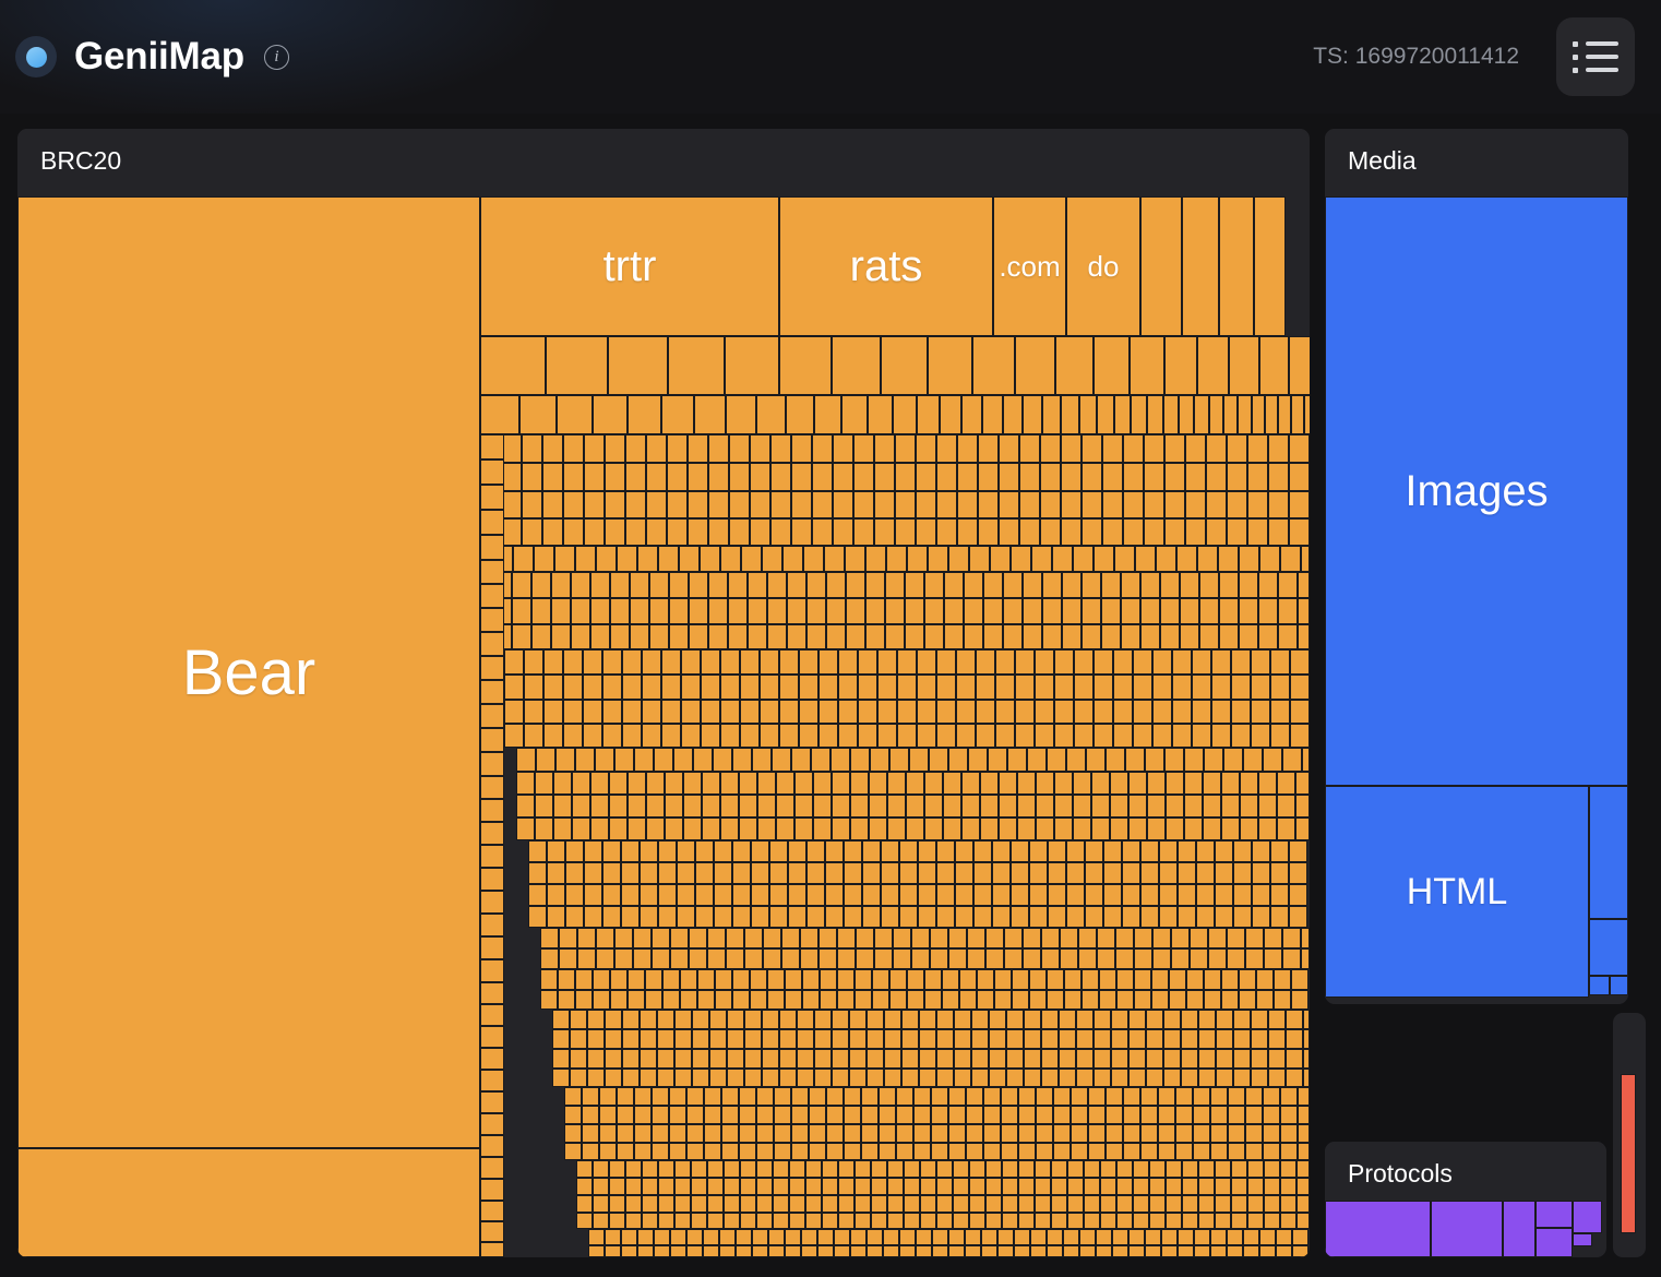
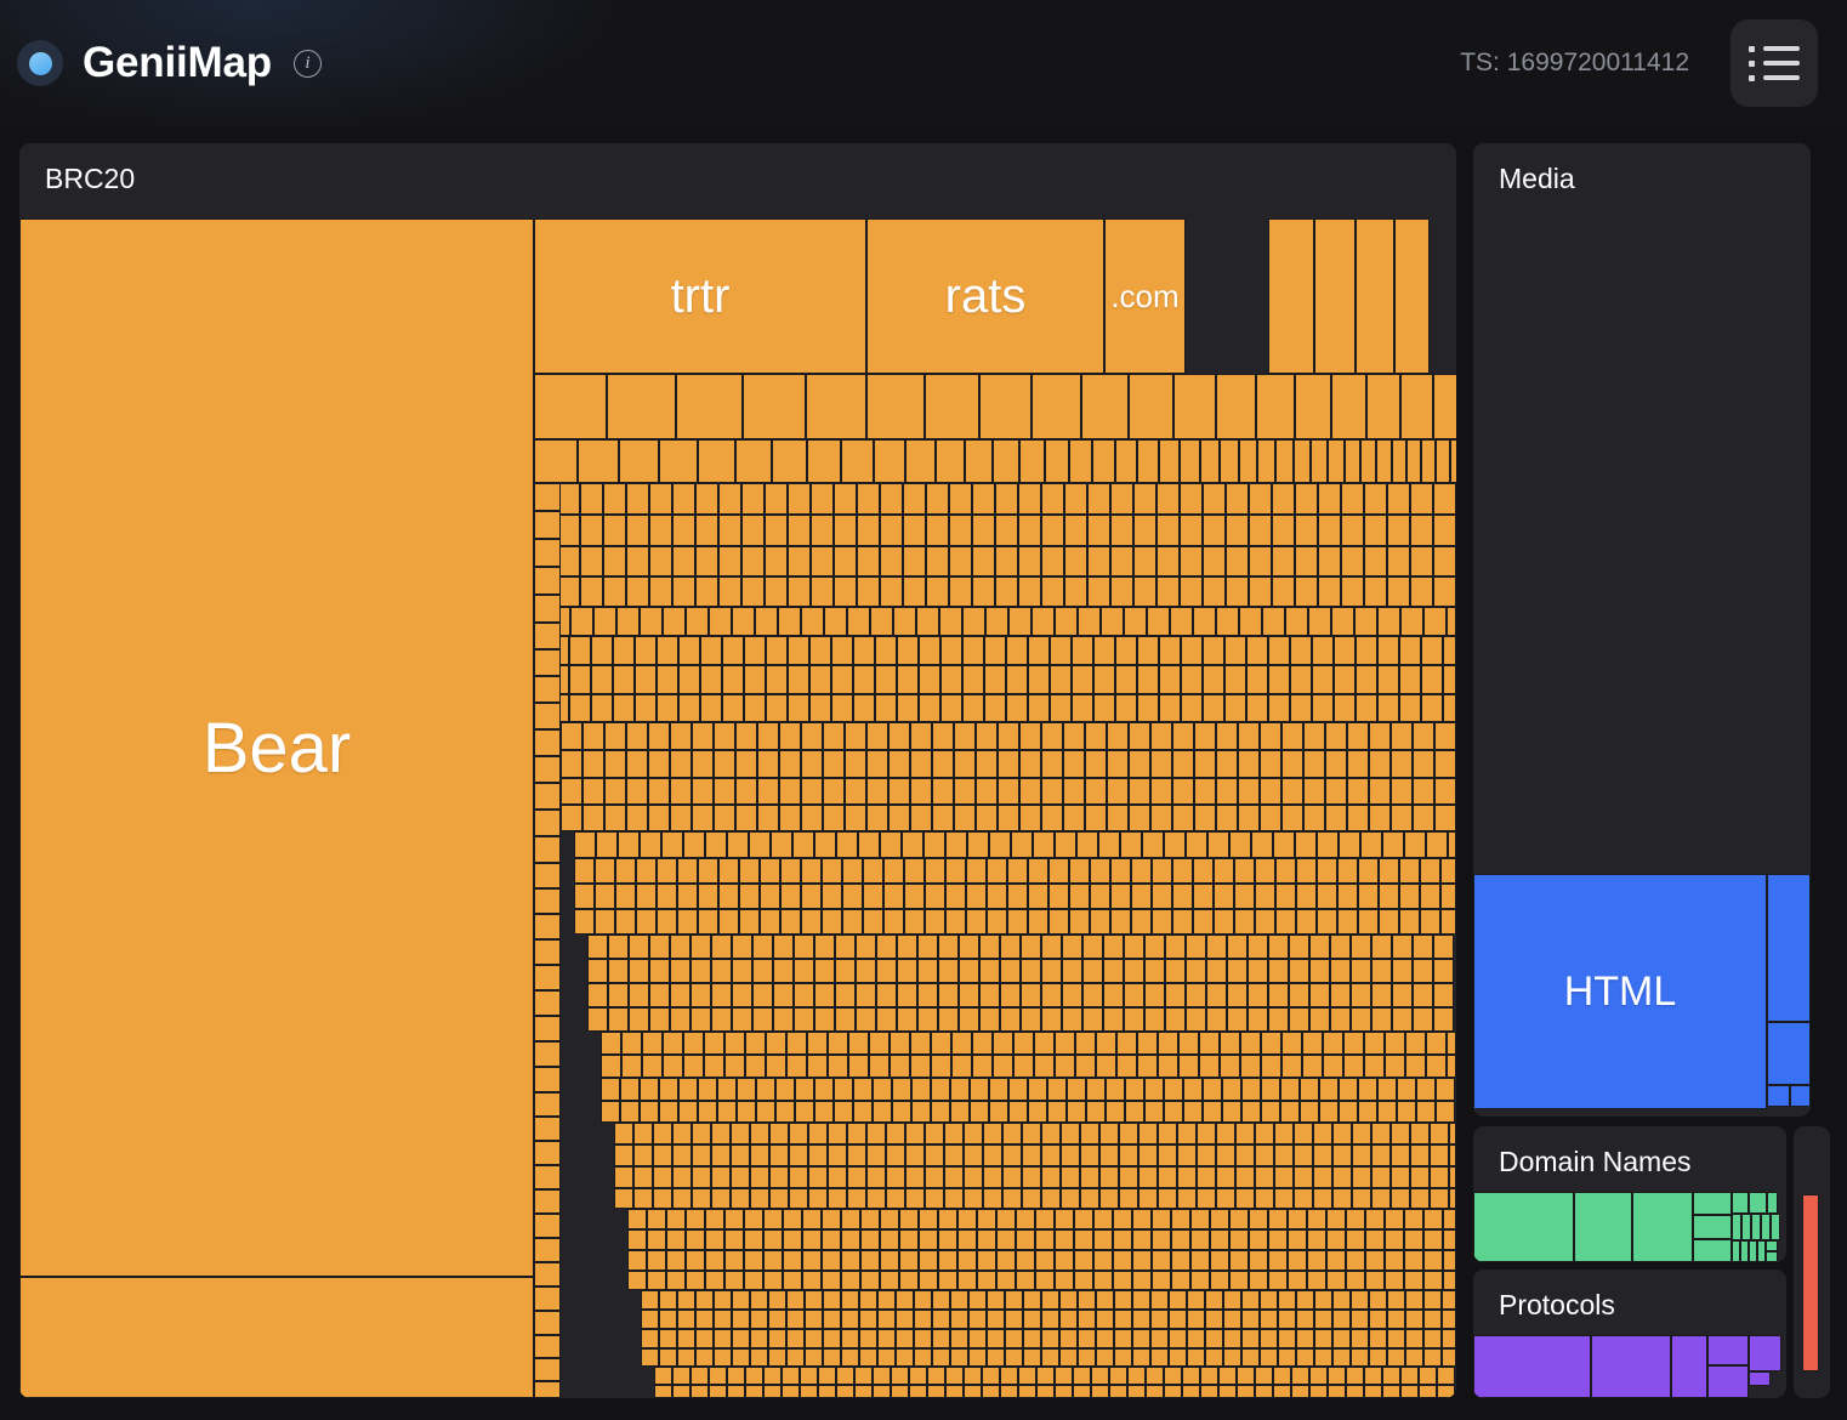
  GeniiMap
  i
  TS: 1699720011412
  BRC20
  Bear
  trtr
  rats
  .com
- do
  Media
- Images
  HTML
+ Domain Names
  Protocols
